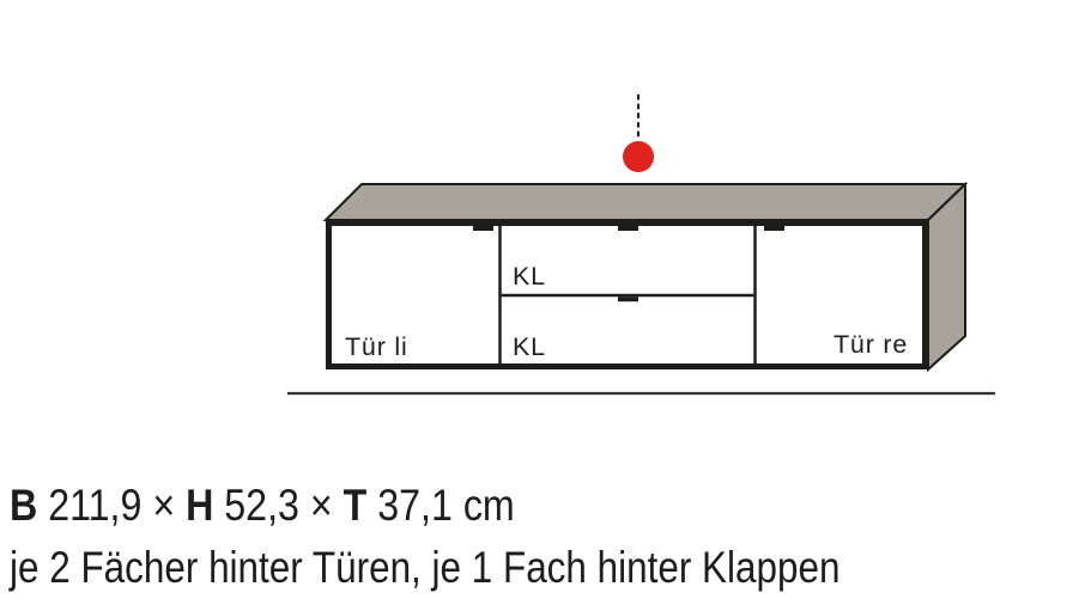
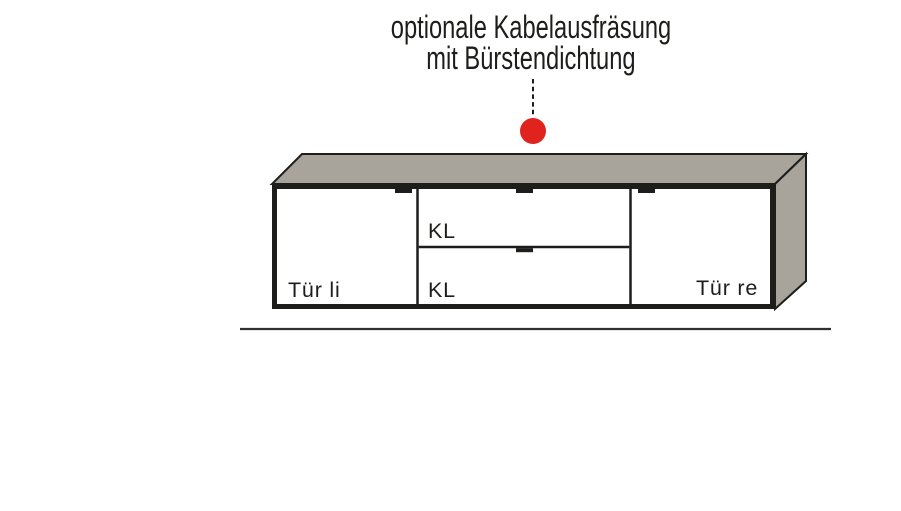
+ optionale Kabelausfräsung
+ mit Bürstendichtung
  Tür li
  KL
  KL
  Tür re
- B 211,9 × H 52,3 × T 37,1 cm
- je 2 Fächer hinter Türen, je 1 Fach hinter Klappen
